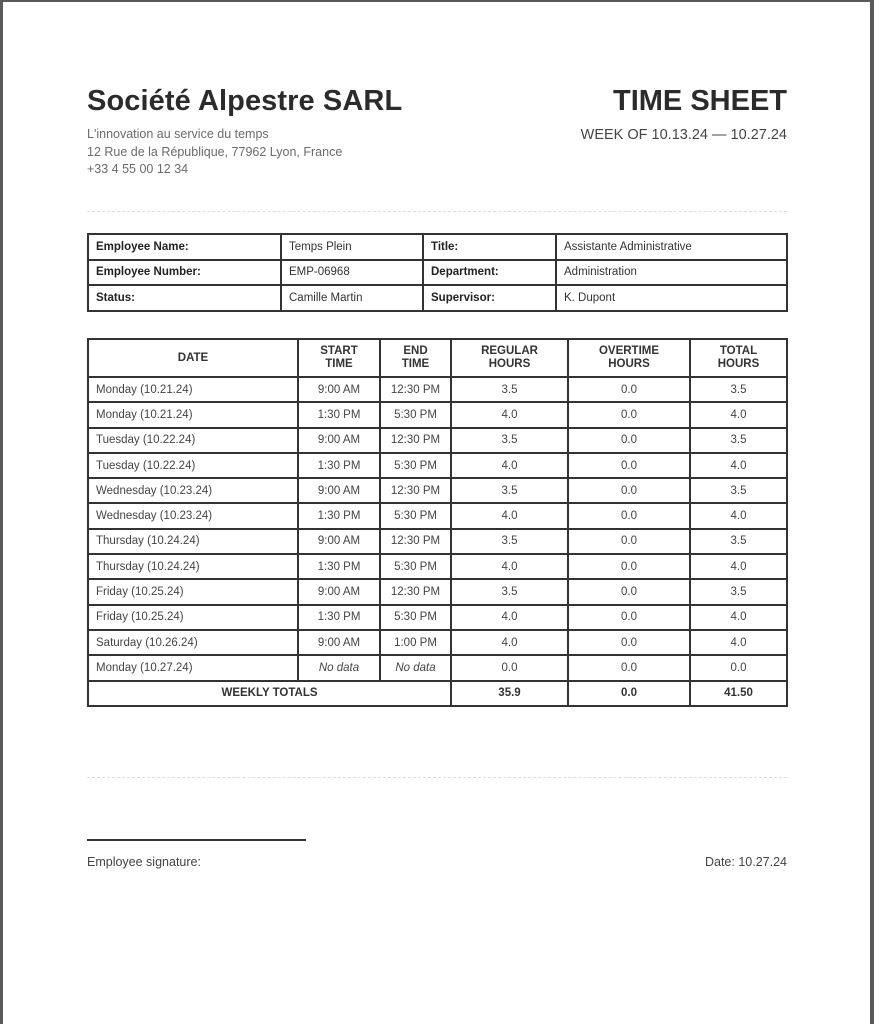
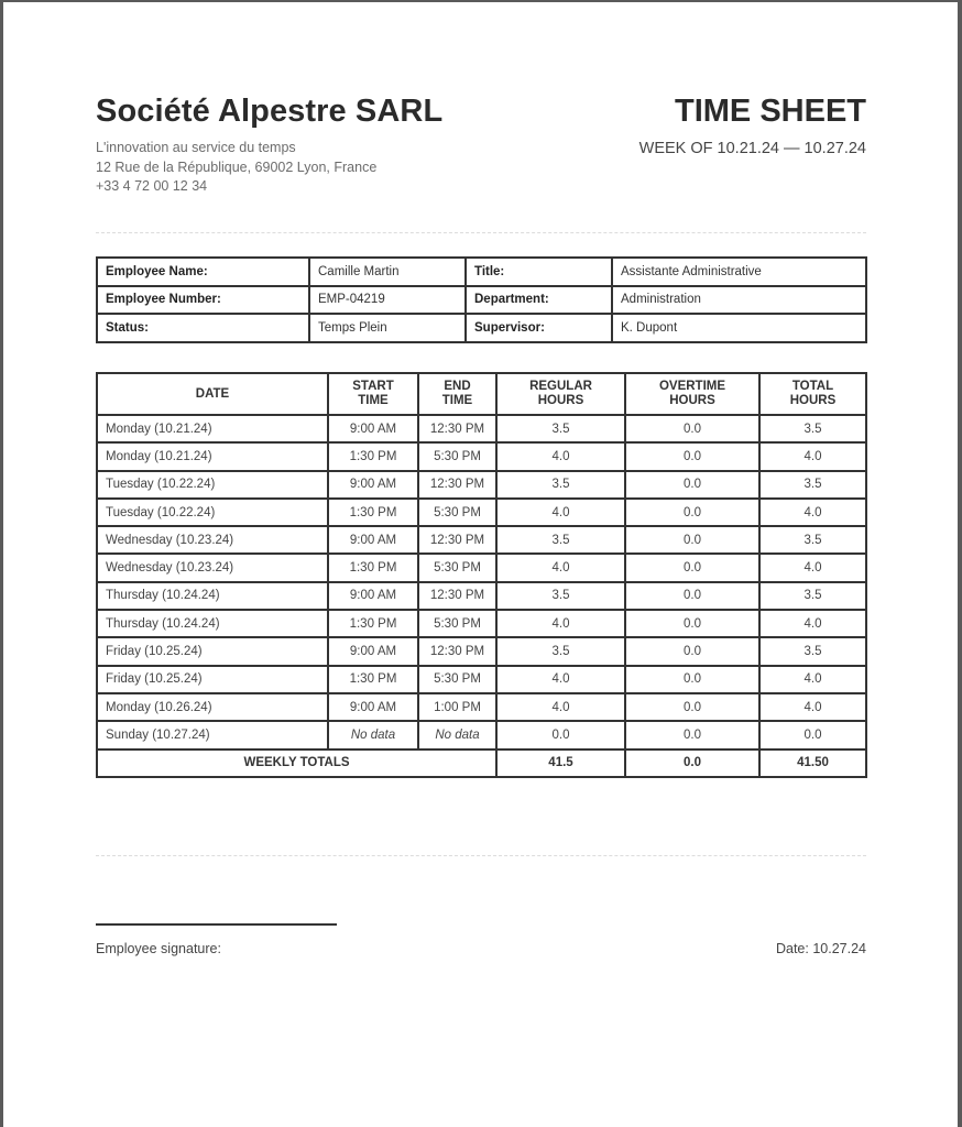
  Société Alpestre SARL
  L'innovation au service du temps
- 12 Rue de la République, 77962 Lyon, France
+ 12 Rue de la République, 69002 Lyon, France
- +33 4 55 00 12 34
+ +33 4 72 00 12 34
  TIME SHEET
- WEEK OF 10.13.24 — 10.27.24
+ WEEK OF 10.21.24 — 10.27.24
- Employee Name:	Temps Plein	Title:	Assistante Administrative
+ Employee Name:	Camille Martin	Title:	Assistante Administrative
- Employee Number:	EMP-06968	Department:	Administration
+ Employee Number:	EMP-04219	Department:	Administration
- Status:	Camille Martin	Supervisor:	K. Dupont
+ Status:	Temps Plein	Supervisor:	K. Dupont
  DATE	STARTTIME	ENDTIME	REGULARHOURS	OVERTIMEHOURS	TOTALHOURS
  Monday (10.21.24)	9:00 AM	12:30 PM	3.5	0.0	3.5
  Monday (10.21.24)	1:30 PM	5:30 PM	4.0	0.0	4.0
  Tuesday (10.22.24)	9:00 AM	12:30 PM	3.5	0.0	3.5
  Tuesday (10.22.24)	1:30 PM	5:30 PM	4.0	0.0	4.0
  Wednesday (10.23.24)	9:00 AM	12:30 PM	3.5	0.0	3.5
  Wednesday (10.23.24)	1:30 PM	5:30 PM	4.0	0.0	4.0
  Thursday (10.24.24)	9:00 AM	12:30 PM	3.5	0.0	3.5
  Thursday (10.24.24)	1:30 PM	5:30 PM	4.0	0.0	4.0
  Friday (10.25.24)	9:00 AM	12:30 PM	3.5	0.0	3.5
  Friday (10.25.24)	1:30 PM	5:30 PM	4.0	0.0	4.0
- Saturday (10.26.24)	9:00 AM	1:00 PM	4.0	0.0	4.0
+ Monday (10.26.24)	9:00 AM	1:00 PM	4.0	0.0	4.0
- Monday (10.27.24)	No data	No data	0.0	0.0	0.0
+ Sunday (10.27.24)	No data	No data	0.0	0.0	0.0
- WEEKLY TOTALS	35.9	0.0	41.50
+ WEEKLY TOTALS	41.5	0.0	41.50
  Employee signature:
  Date: 10.27.24
